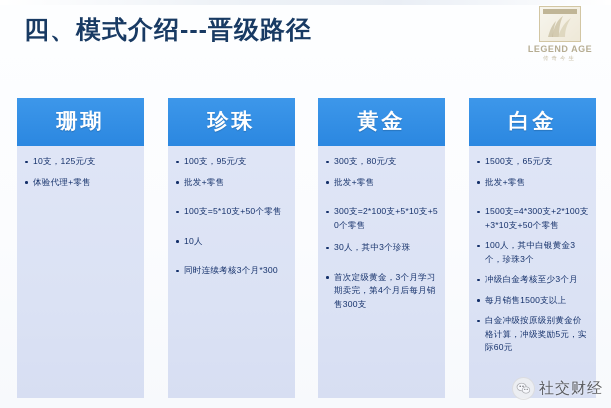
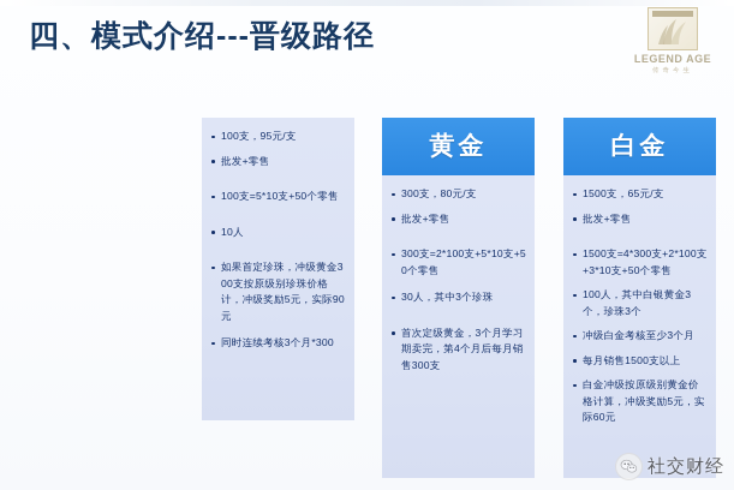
  四、模式介绍---晋级路径
  LEGEND AGE
- 珊瑚
- 10支，125元/支
- 体验代理+零售
- 珍珠
  100支，95元/支
  批发+零售
  100支=5*10支+50个零售
  10人
+ 如果首定珍珠，冲级黄金300支按原级别珍珠价格计，冲级奖励5元，实际90元
  同时连续考核3个月*300
  黄金
  300支，80元/支
  批发+零售
  300支=2*100支+5*10支+50个零售
  30人，其中3个珍珠
  首次定级黄金，3个月学习期卖完，第4个月后每月销售300支
  白金
  1500支，65元/支
  批发+零售
  1500支=4*300支+2*100支+3*10支+50个零售
  100人，其中白银黄金3个，珍珠3个
  冲级白金考核至少3个月
  每月销售1500支以上
  白金冲级按原级别黄金价格计算，冲级奖励5元，实际60元
  社交财经
